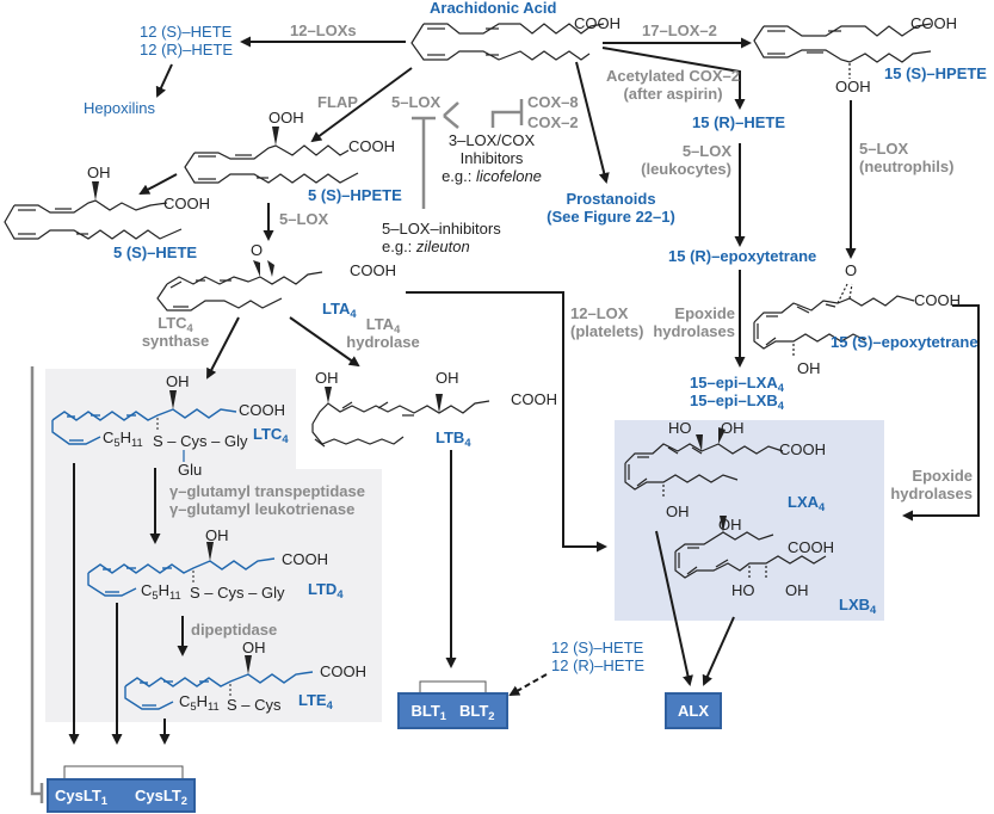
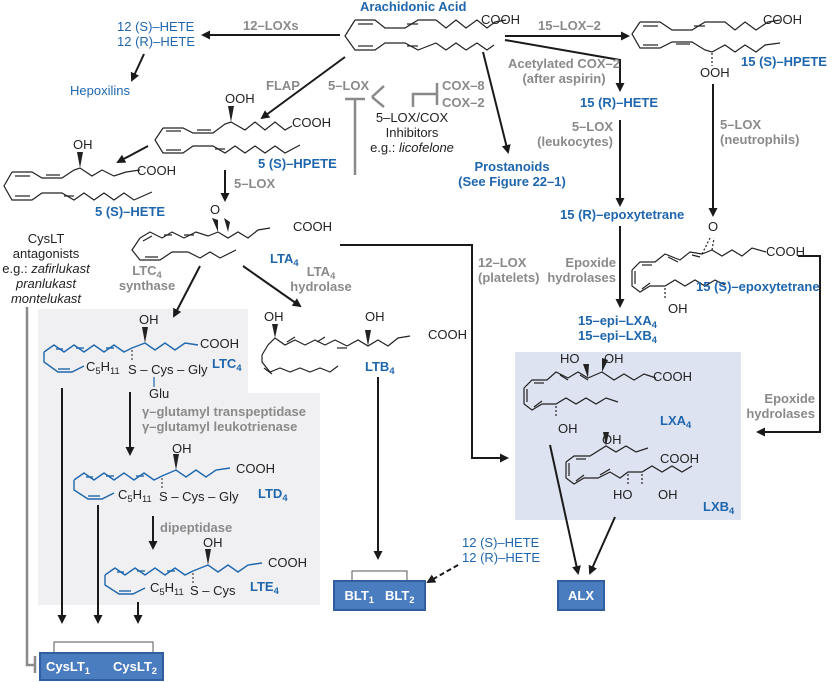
  Arachidonic Acid
  COOH
  12 (S)–HETE
  12 (R)–HETE
  12–LOXs
  Hepoxilins
- 17–LOX–2
+ 15–LOX–2
  COOH
  OOH
  15 (S)–HPETE
  Acetylated COX–2
  (after aspirin)
  15 (R)–HETE
  5–LOX
  (leukocytes)
  5–LOX
  (neutrophils)
  15 (R)–epoxytetrane
  O
  COOH
  OH
  15 (S)–epoxytetrane
  FLAP
  5–LOX
  COX–8
  COX–2
- 3–LOX/COX
+ 5–LOX/COX
  Inhibitors
  e.g.: licofelone
- 5–LOX–inhibitors
- e.g.: zileuton
  Prostanoids
  (See Figure 22–1)
  OOH
  COOH
  5 (S)–HPETE
  5–LOX
  OH
  COOH
  5 (S)–HETE
  O
  COOH
  LTA4
+ CysLT
+ antagonists
+ e.g.: zafirlukast
+ pranlukast
+ montelukast
  LTC4
  synthase
  LTA4
  hydrolase
  12–LOX
  (platelets)
  Epoxide
  hydrolases
  15–epi–LXA4
  15–epi–LXB4
  OH
  OH
  COOH
  LTB4
  OH
  COOH
  LTC4
  C5H11
  S – Cys – Gly
  Glu
  γ–glutamyl transpeptidase
  γ–glutamyl leukotrienase
  OH
  COOH
  LTD4
  C5H11
  S – Cys – Gly
  dipeptidase
  OH
  COOH
  LTE4
  C5H11
  S – Cys
  HO
  OH
  COOH
  OH
  LXA4
  OH
  COOH
  HO
  OH
  LXB4
  Epoxide
  hydrolases
  12 (S)–HETE
  12 (R)–HETE
  CysLT1
  CysLT2
  BLT1
  BLT2
  ALX
